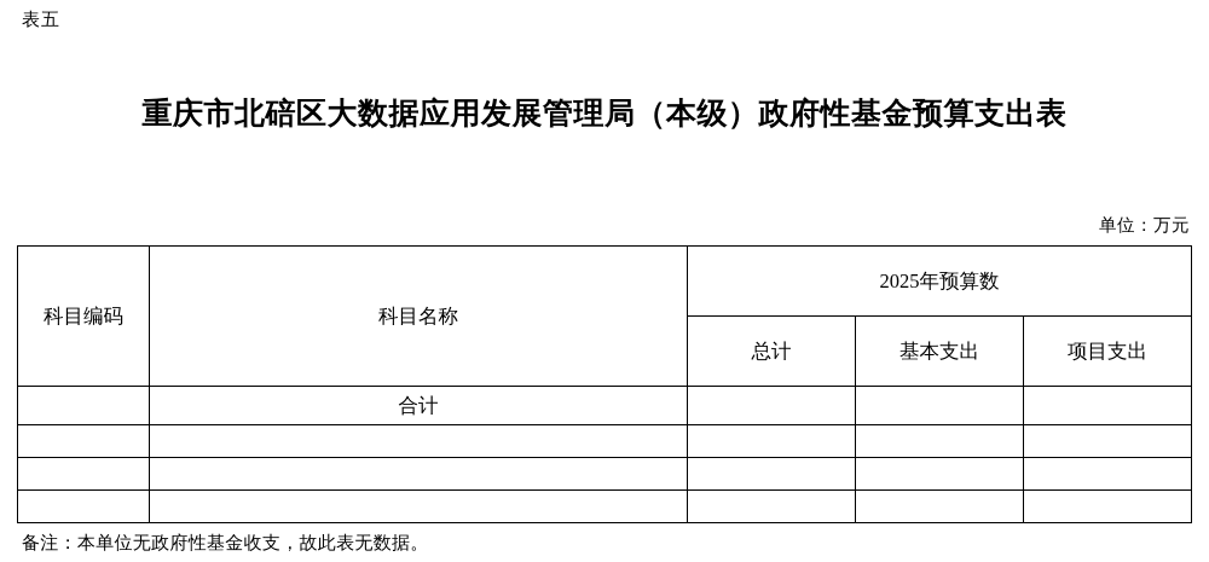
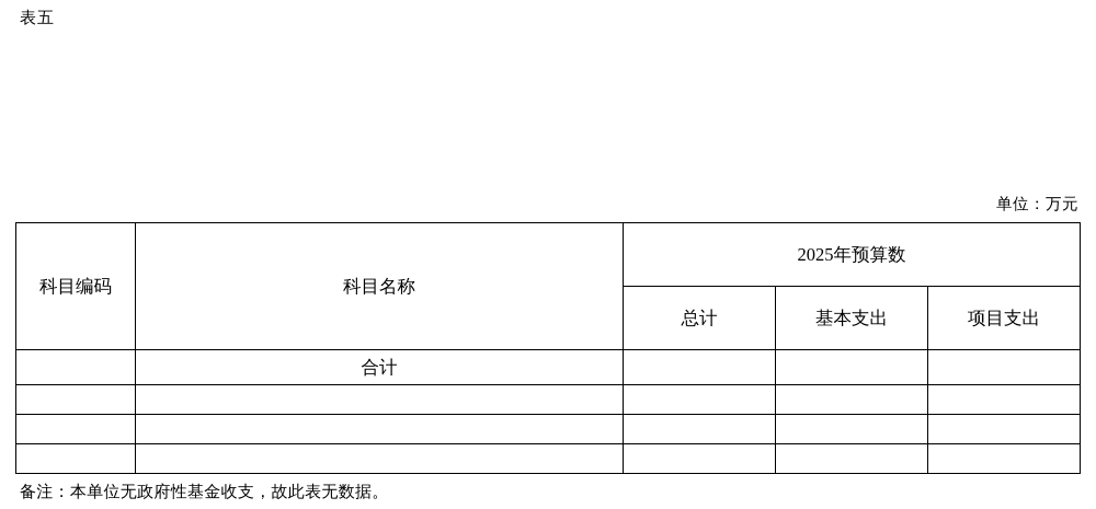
  表五
- 重庆市北碚区大数据应用发展管理局（本级）政府性基金预算支出表
  单位：万元
  科目编码	科目名称	2025年预算数
  总计	基本支出	项目支出
  	合计
  备注：本单位无政府性基金收支，故此表无数据。
